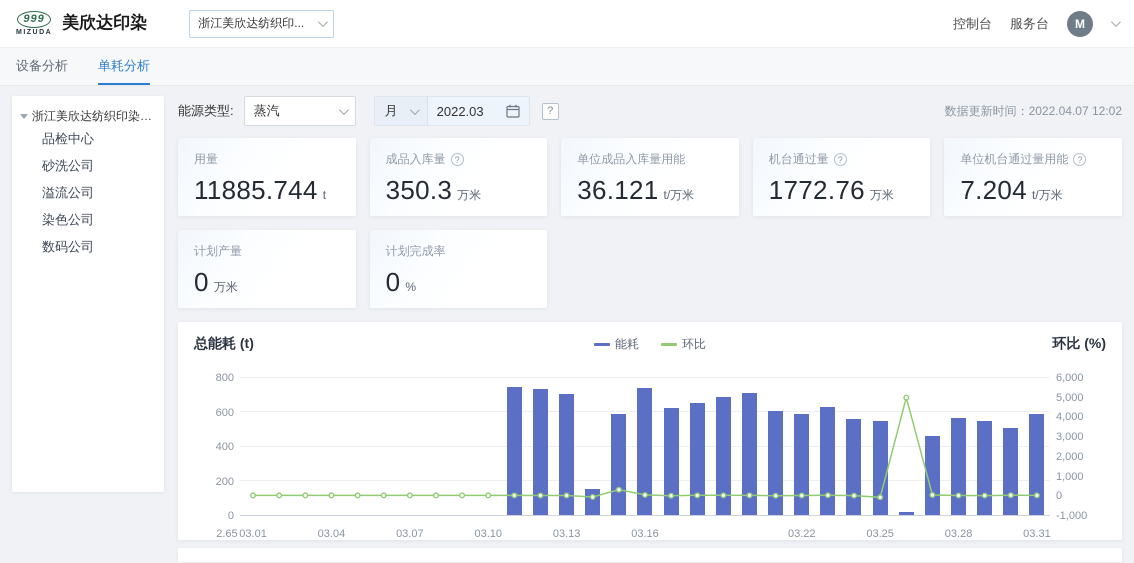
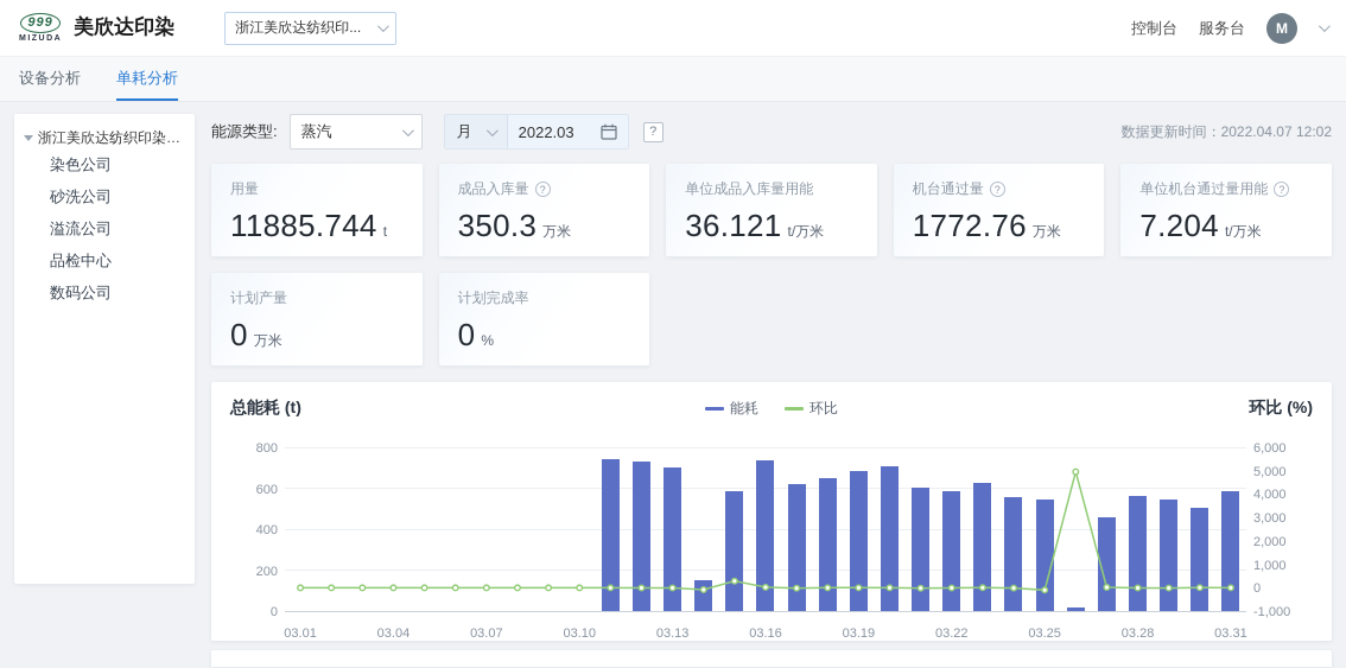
  999
  美欣达印染
  浙江美欣达纺织印...
  控制台
  服务台
  M
  设备分析
  单耗分析
- 品检中心
+ 染色公司
  砂洗公司
  溢流公司
- 染色公司
+ 品检中心
  数码公司
  能源类型:
  蒸汽
  月
  2022.03
  ?
  数据更新时间：2022.04.07 12:02
  用量
  11885.744
  t
  成品入库量
  ?
  350.3
  万米
  单位成品入库量用能
  36.121
  t/万米
  机台通过量
  ?
  1772.76
  万米
  单位机台通过量用能
  ?
  7.204
  t/万米
  计划产量
  0
  万米
  计划完成率
  0
  %
  总能耗 (t)
  能耗
  环比
  环比 (%)
  0
  200
  400
  600
  800
  -1,000
  0
  1,000
  2,000
  3,000
  4,000
  5,000
  6,000
  03.01
  03.04
  03.07
  03.10
  03.13
  03.16
- 2.65
+ 03.19
  03.22
  03.25
  03.28
  03.31
